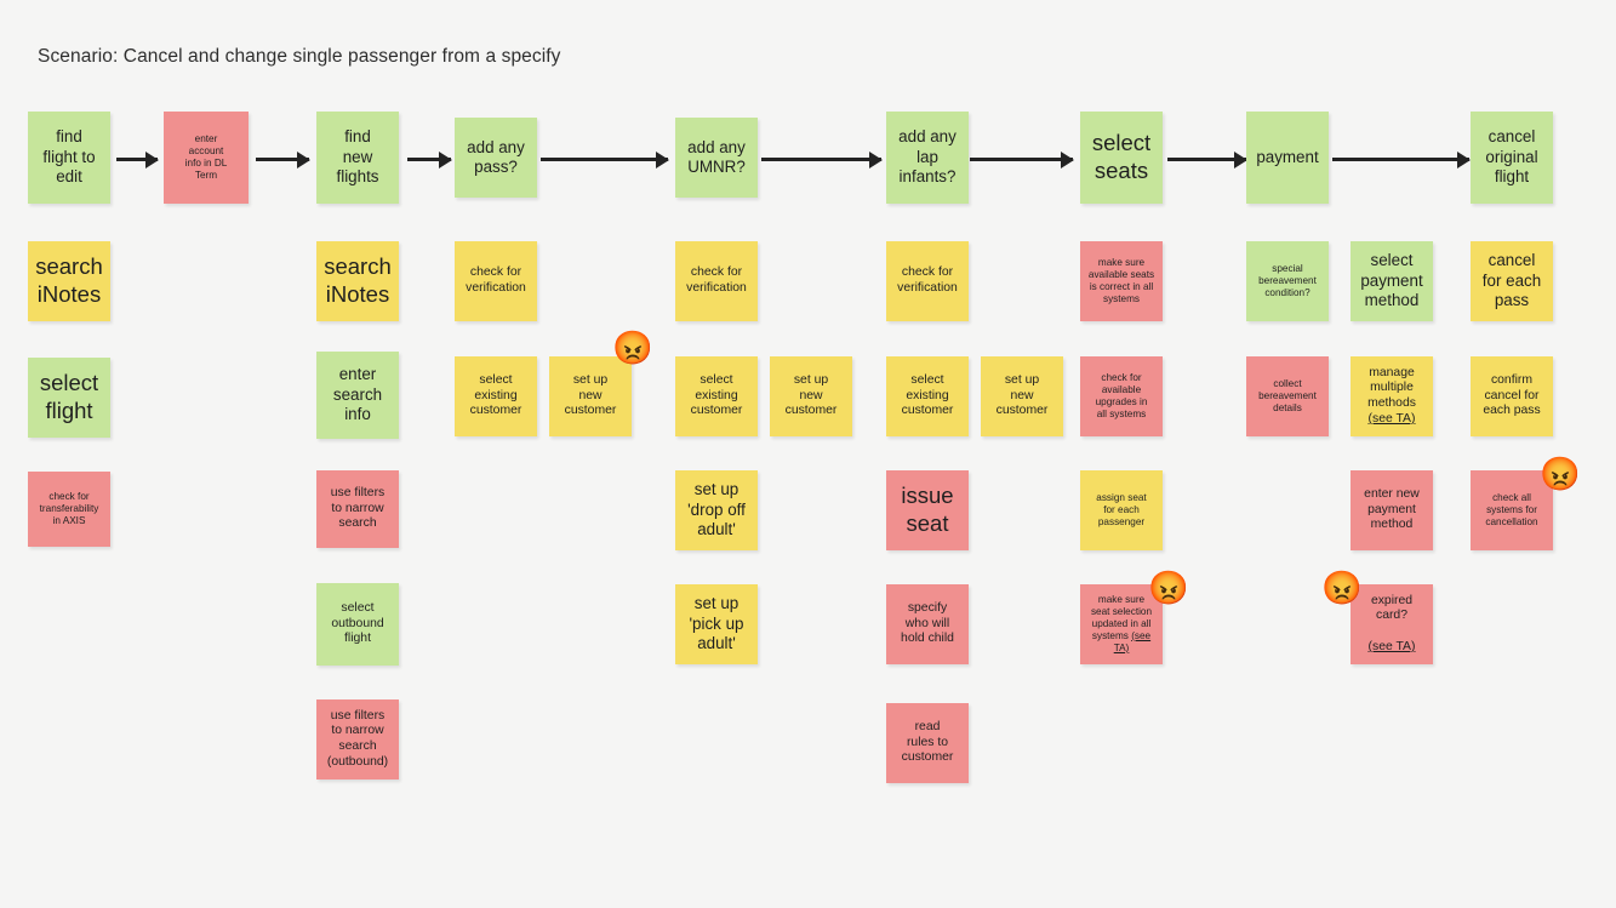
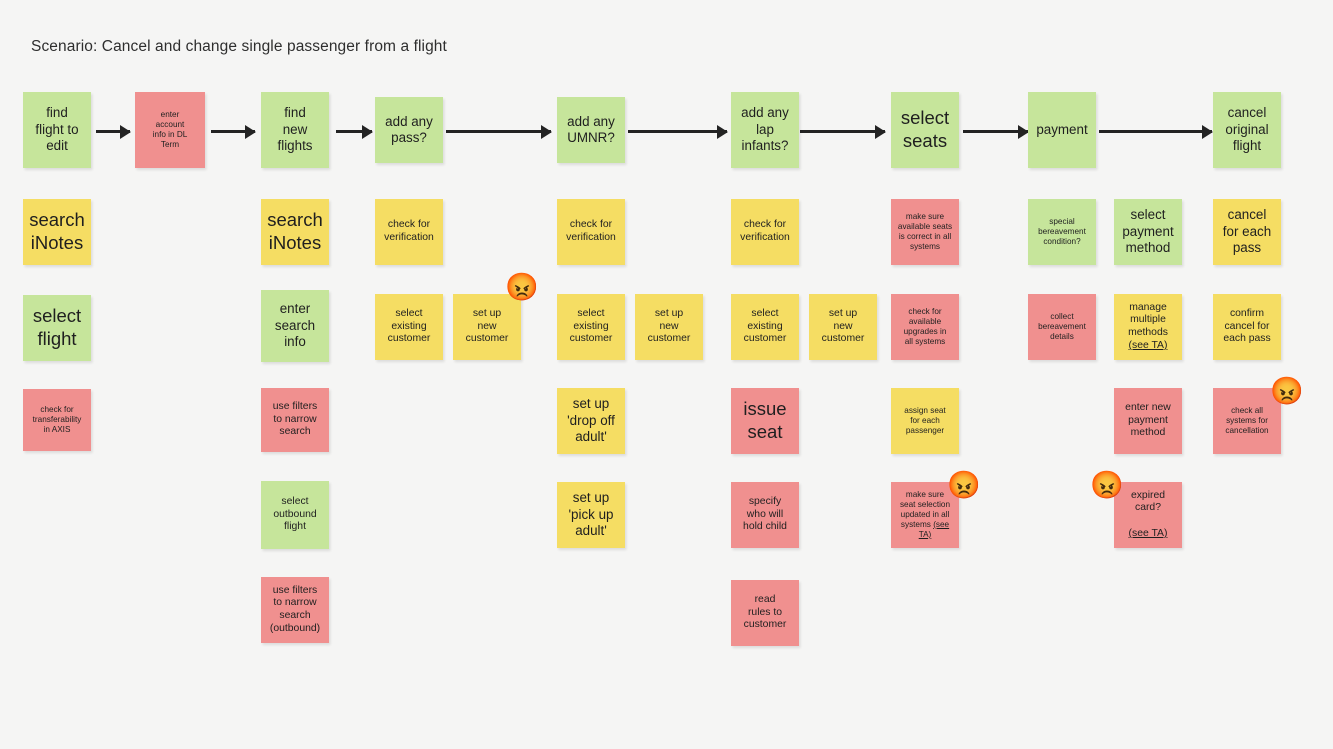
- Scenario: Cancel and change single passenger from a specify
+ Scenario: Cancel and change single passenger from a flight
  find
  flight to
  edit
  enter
  account
  info in DL
  Term
  find
  new
  flights
  add any
  pass?
  add any
  UMNR?
  add any
  lap
  infants?
  select
  seats
  payment
  cancel
  original
  flight
  search
  iNotes
  select
  flight
  check for
  transferability
  in AXIS
  search
  iNotes
  enter
  search
  info
  use filters
  to narrow
  search
  select
  outbound
  flight
  use filters
  to narrow
  search
  (outbound)
  check for
  verification
  select
  existing
  customer
  set up
  new
  customer
  😡
  check for
  verification
  select
  existing
  customer
  set up
  new
  customer
  set up
  'drop off
  adult'
  set up
  'pick up
  adult'
  check for
  verification
  select
  existing
  customer
  set up
  new
  customer
  issue
  seat
  specify
  who will
  hold child
  read
  rules to
  customer
  make sure
  available seats
  is correct in all
  systems
  check for
  available
  upgrades in
  all systems
  assign seat
  for each
  passenger
  make sure
  seat selection
  updated in all
  systems (see TA)
  😡
  special
  bereavement
  condition?
  collect
  bereavement
  details
  select
  payment
  method
  manage
  multiple
  methods
  (see TA)
  enter new
  payment
  method
  expired
  card?
  (see TA)
  😡
  cancel
  for each
  pass
  confirm
  cancel for
  each pass
  check all
  systems for
  cancellation
  😡
